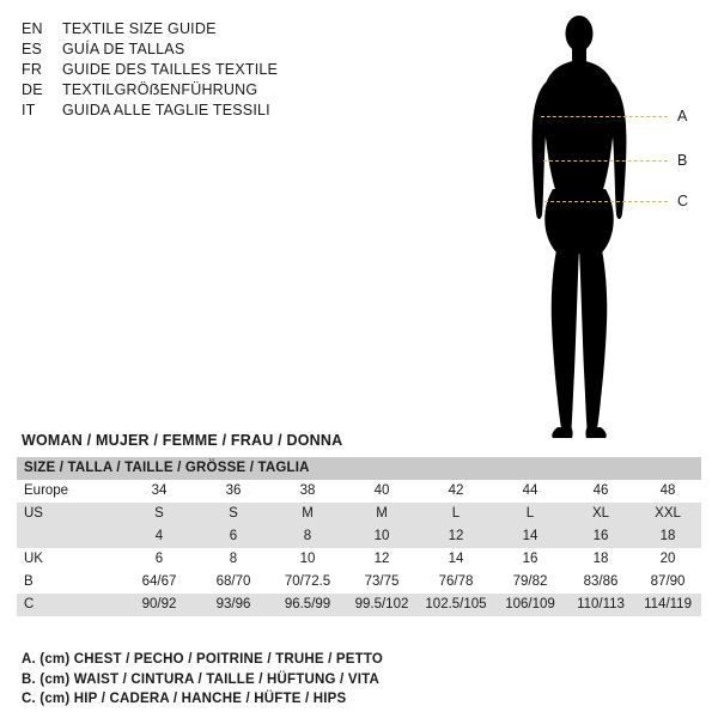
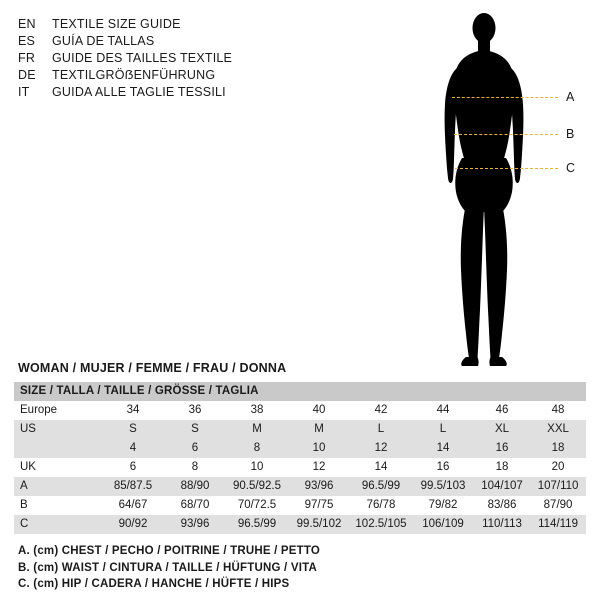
  EN
  TEXTILE SIZE GUIDE
  ES
  GUÍA DE TALLAS
  FR
  GUIDE DES TAILLES TEXTILE
  DE
  TEXTILGRÖẞENFÜHRUNG
  IT
  GUIDA ALLE TAGLIE TESSILI
  A
  B
  C
  WOMAN / MUJER / FEMME / FRAU / DONNA
  SIZE / TALLA / TAILLE / GRÖSSE / TAGLIA
  Europe	34	36	38	40	42	44	46	48
  US	S	S	M	M	L	L	XL	XXL
  	4	6	8	10	12	14	16	18
  UK	6	8	10	12	14	16	18	20
+ A	85/87.5	88/90	90.5/92.5	93/96	96.5/99	99.5/103	104/107	107/110
- B	64/67	68/70	70/72.5	73/75	76/78	79/82	83/86	87/90
+ B	64/67	68/70	70/72.5	97/75	76/78	79/82	83/86	87/90
  C	90/92	93/96	96.5/99	99.5/102	102.5/105	106/109	110/113	114/119
  A. (cm) CHEST / PECHO / POITRINE / TRUHE / PETTO
  B. (cm) WAIST / CINTURA / TAILLE / HÜFTUNG / VITA
  C. (cm) HIP / CADERA / HANCHE / HÜFTE / HIPS
